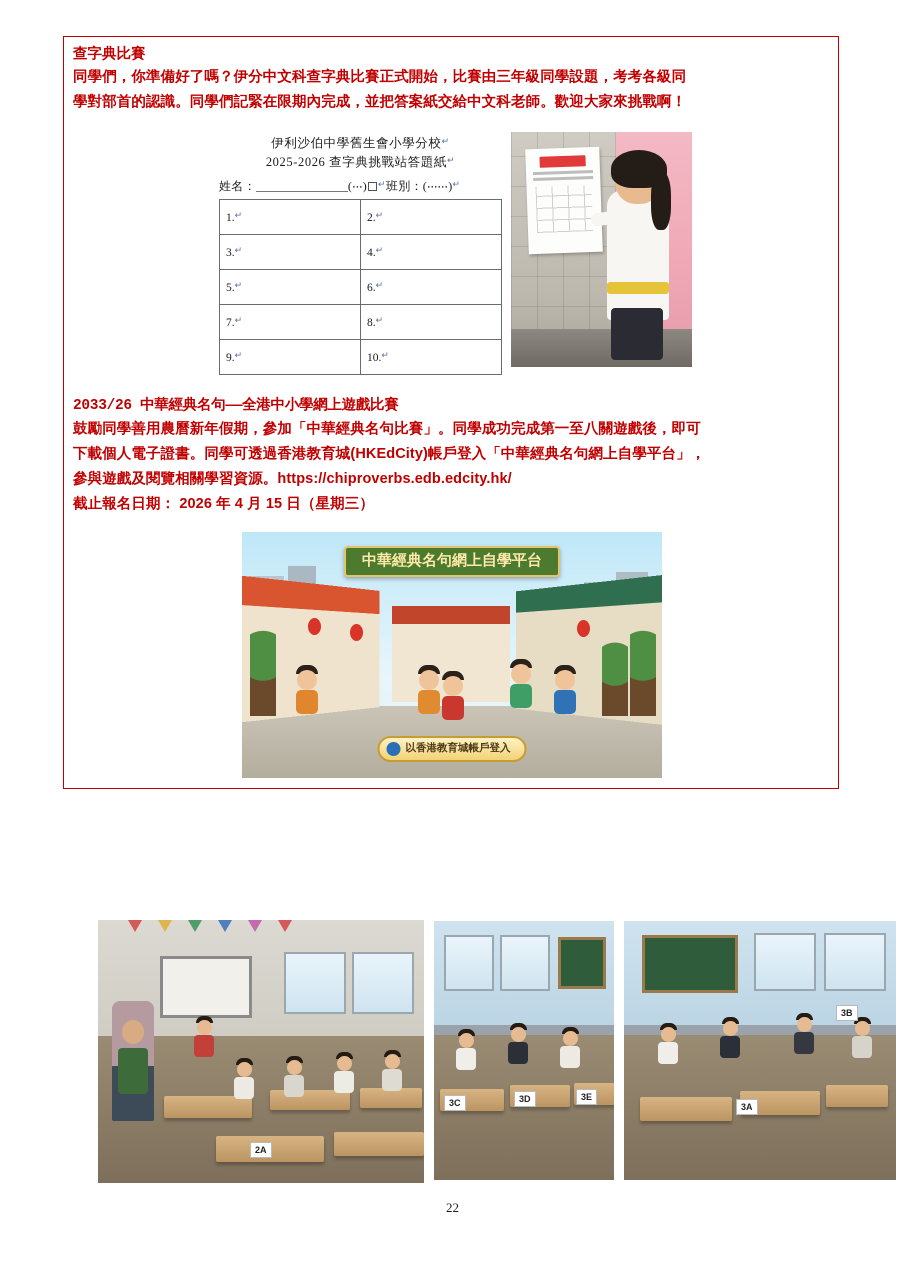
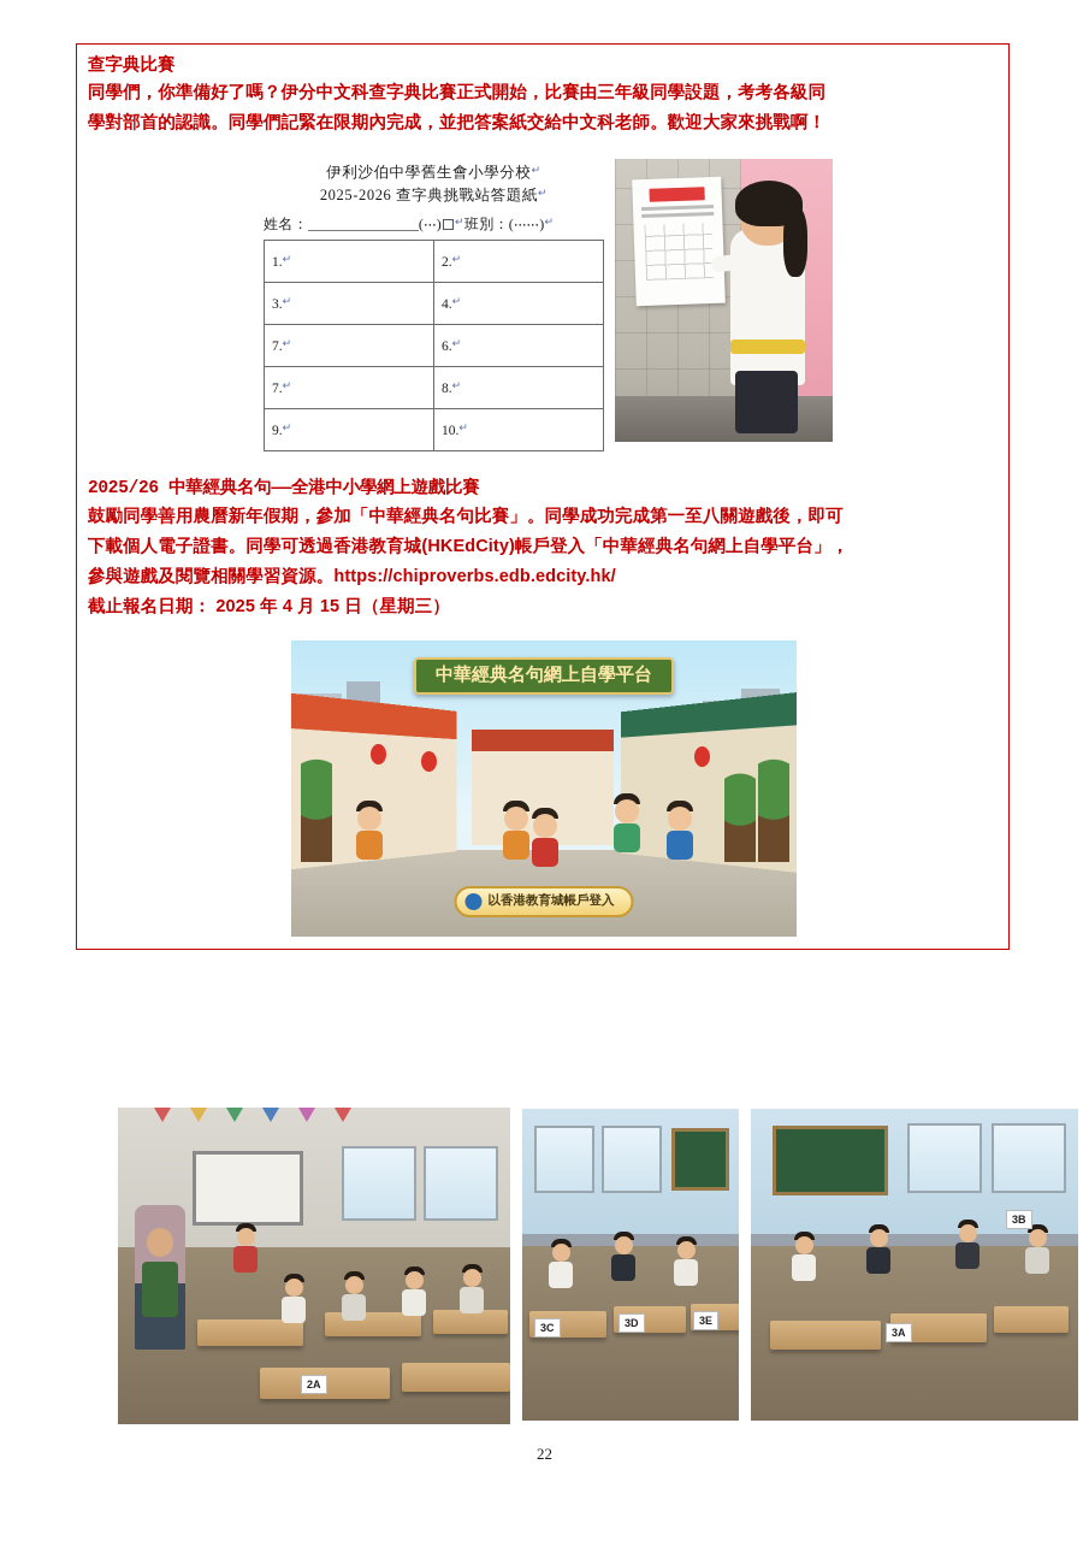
  查字典比賽
  同學們，你準備好了嗎？伊分中文科查字典比賽正式開始，比賽由三年級同學設題，考考各級同
  學對部首的認識。同學們記緊在限期內完成，並把答案紙交給中文科老師。歡迎大家來挑戰啊！
  伊利沙伯中學舊生會小學分校↵
  2025-2026 查字典挑戰站答題紙↵
  姓名： (‧‧‧) ↵班別：(‧‧‧‧‧‧)↵
  1.↵	2.↵
  3.↵	4.↵
- 5.↵	6.↵
+ 7.↵	6.↵
  7.↵	8.↵
  9.↵	10.↵
- 2033/26 中華經典名句——全港中小學網上遊戲比賽
+ 2025/26 中華經典名句——全港中小學網上遊戲比賽
  鼓勵同學善用農曆新年假期，參加「中華經典名句比賽」。同學成功完成第一至八關遊戲後，即可
  下載個人電子證書。同學可透過香港教育城(HKEdCity)帳戶登入「中華經典名句網上自學平台」，
  參與遊戲及閱覽相關學習資源。https://chiproverbs.edb.edcity.hk/
- 截止報名日期： 2026 年 4 月 15 日（星期三）
+ 截止報名日期： 2025 年 4 月 15 日（星期三）
  中華經典名句網上自學平台
  以香港教育城帳戶登入
  2A
  3C
  3D
  3E
  3A
  3B
  22
